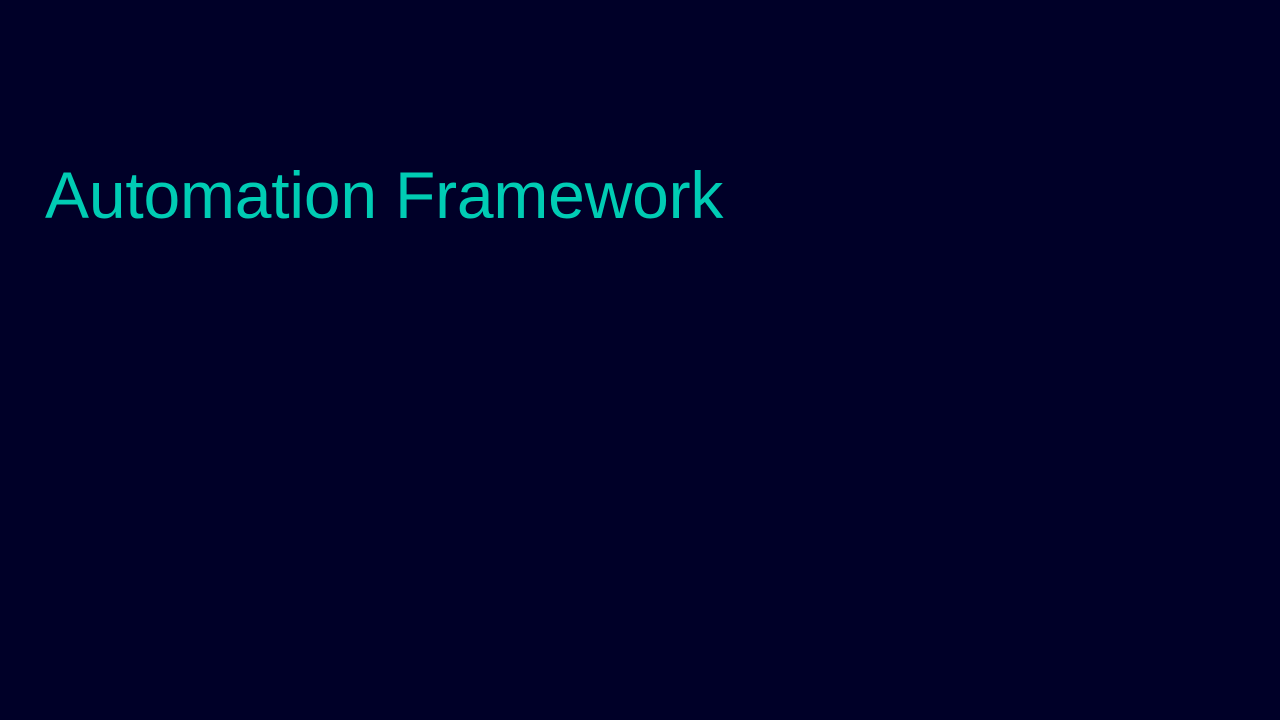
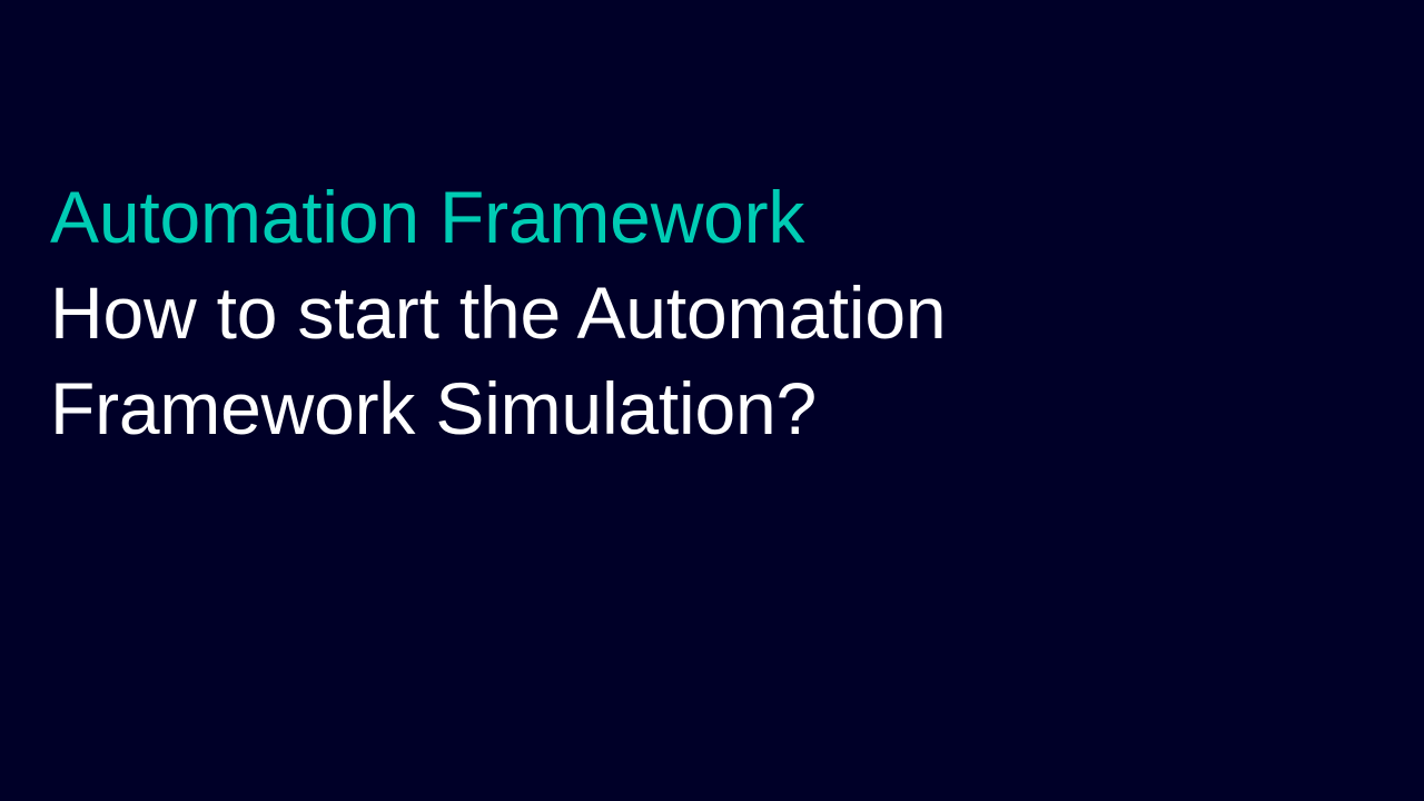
  Automation Framework
+ How to start the Automation
+ Framework Simulation?
